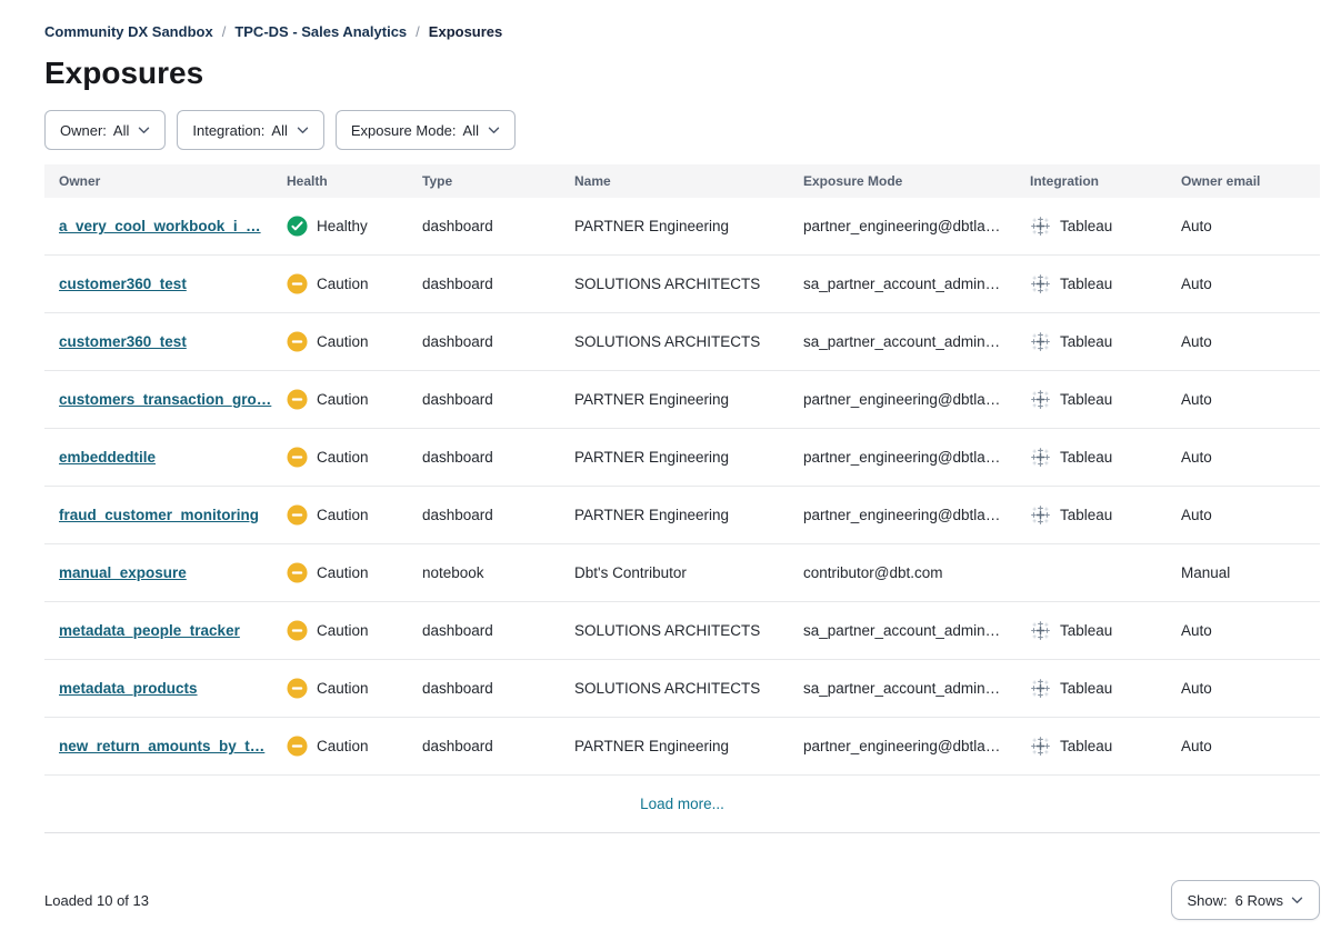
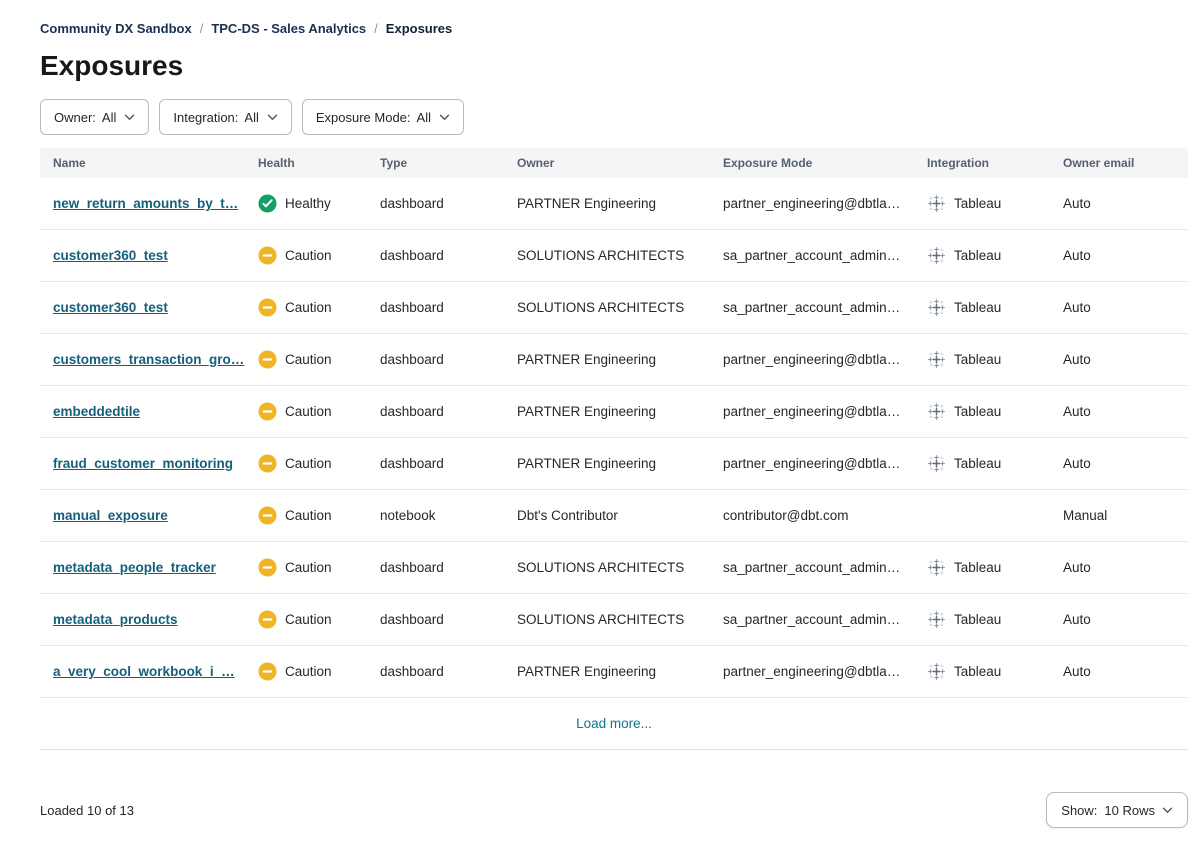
  Community DX Sandbox
  /
  TPC-DS - Sales Analytics
  /
  Exposures
  Exposures
  Owner:
  All
  Integration:
  All
  Exposure Mode:
  All
- Owner
+ Name
  Health
  Type
- Name
+ Owner
  Exposure Mode
  Integration
  Owner email
- a_very_cool_workbook_i_…
+ new_return_amounts_by_t…
  Healthy
  dashboard
  PARTNER Engineering
  partner_engineering@dbtla…
  Tableau
  Auto
  customer360_test
  Caution
  dashboard
  SOLUTIONS ARCHITECTS
  sa_partner_account_admin…
  Tableau
  Auto
  customer360_test
  Caution
  dashboard
  SOLUTIONS ARCHITECTS
  sa_partner_account_admin…
  Tableau
  Auto
  customers_transaction_gro…
  Caution
  dashboard
  PARTNER Engineering
  partner_engineering@dbtla…
  Tableau
  Auto
  embeddedtile
  Caution
  dashboard
  PARTNER Engineering
  partner_engineering@dbtla…
  Tableau
  Auto
  fraud_customer_monitoring
  Caution
  dashboard
  PARTNER Engineering
  partner_engineering@dbtla…
  Tableau
  Auto
  manual_exposure
  Caution
  notebook
  Dbt's Contributor
  contributor@dbt.com
  Manual
  metadata_people_tracker
  Caution
  dashboard
  SOLUTIONS ARCHITECTS
  sa_partner_account_admin…
  Tableau
  Auto
  metadata_products
  Caution
  dashboard
  SOLUTIONS ARCHITECTS
  sa_partner_account_admin…
  Tableau
  Auto
- new_return_amounts_by_t…
+ a_very_cool_workbook_i_…
  Caution
  dashboard
  PARTNER Engineering
  partner_engineering@dbtla…
  Tableau
  Auto
  Load more...
  Loaded 10 of 13
  Show:
- 6 Rows
+ 10 Rows
